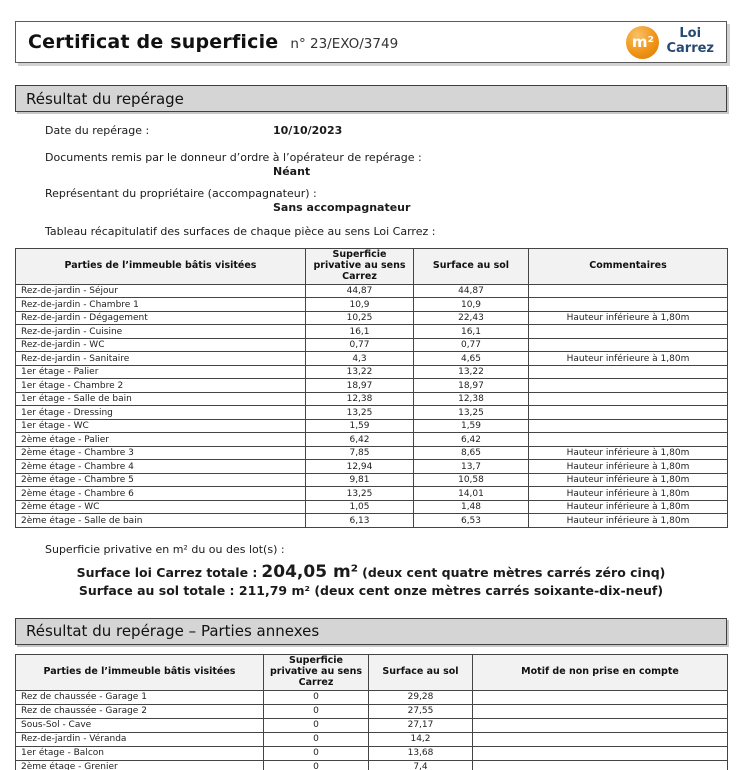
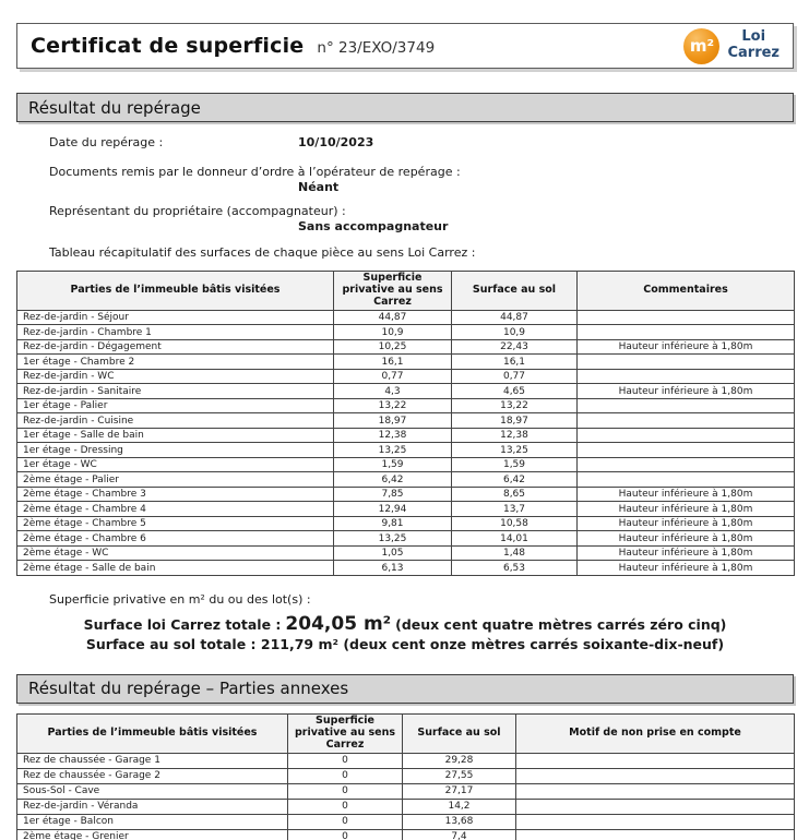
  Certificat de superficie
  n° 23/EXO/3749
  m²
  Loi
  Carrez
  Résultat du repérage
  Date du repérage :
  10/10/2023
  Documents remis par le donneur d’ordre à l’opérateur de repérage :
  Néant
  Représentant du propriétaire (accompagnateur) :
  Sans accompagnateur
  Tableau récapitulatif des surfaces de chaque pièce au sens Loi Carrez :
  Parties de l’immeuble bâtis visitées	Superficie privative au sens Carrez	Surface au sol	Commentaires
  Rez-de-jardin - Séjour	44,87	44,87
  Rez-de-jardin - Chambre 1	10,9	10,9
  Rez-de-jardin - Dégagement	10,25	22,43	Hauteur inférieure à 1,80m
- Rez-de-jardin - Cuisine	16,1	16,1
+ 1er étage - Chambre 2	16,1	16,1
  Rez-de-jardin - WC	0,77	0,77
  Rez-de-jardin - Sanitaire	4,3	4,65	Hauteur inférieure à 1,80m
  1er étage - Palier	13,22	13,22
- 1er étage - Chambre 2	18,97	18,97
+ Rez-de-jardin - Cuisine	18,97	18,97
  1er étage - Salle de bain	12,38	12,38
  1er étage - Dressing	13,25	13,25
  1er étage - WC	1,59	1,59
  2ème étage - Palier	6,42	6,42
  2ème étage - Chambre 3	7,85	8,65	Hauteur inférieure à 1,80m
  2ème étage - Chambre 4	12,94	13,7	Hauteur inférieure à 1,80m
  2ème étage - Chambre 5	9,81	10,58	Hauteur inférieure à 1,80m
  2ème étage - Chambre 6	13,25	14,01	Hauteur inférieure à 1,80m
  2ème étage - WC	1,05	1,48	Hauteur inférieure à 1,80m
  2ème étage - Salle de bain	6,13	6,53	Hauteur inférieure à 1,80m
  Superficie privative en m² du ou des lot(s) :
  Surface loi Carrez totale : 204,05 m² (deux cent quatre mètres carrés zéro cinq)
  Surface au sol totale : 211,79 m² (deux cent onze mètres carrés soixante-dix-neuf)
  Résultat du repérage – Parties annexes
  Parties de l’immeuble bâtis visitées	Superficie privative au sens Carrez	Surface au sol	Motif de non prise en compte
  Rez de chaussée - Garage 1	0	29,28
  Rez de chaussée - Garage 2	0	27,55
  Sous-Sol - Cave	0	27,17
  Rez-de-jardin - Véranda	0	14,2
  1er étage - Balcon	0	13,68
  2ème étage - Grenier	0	7,4
